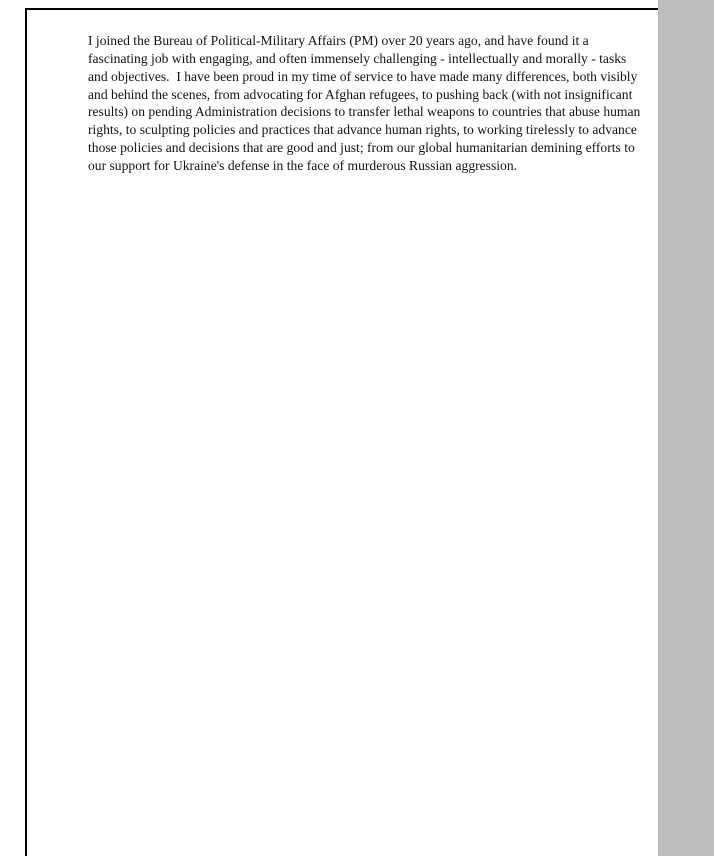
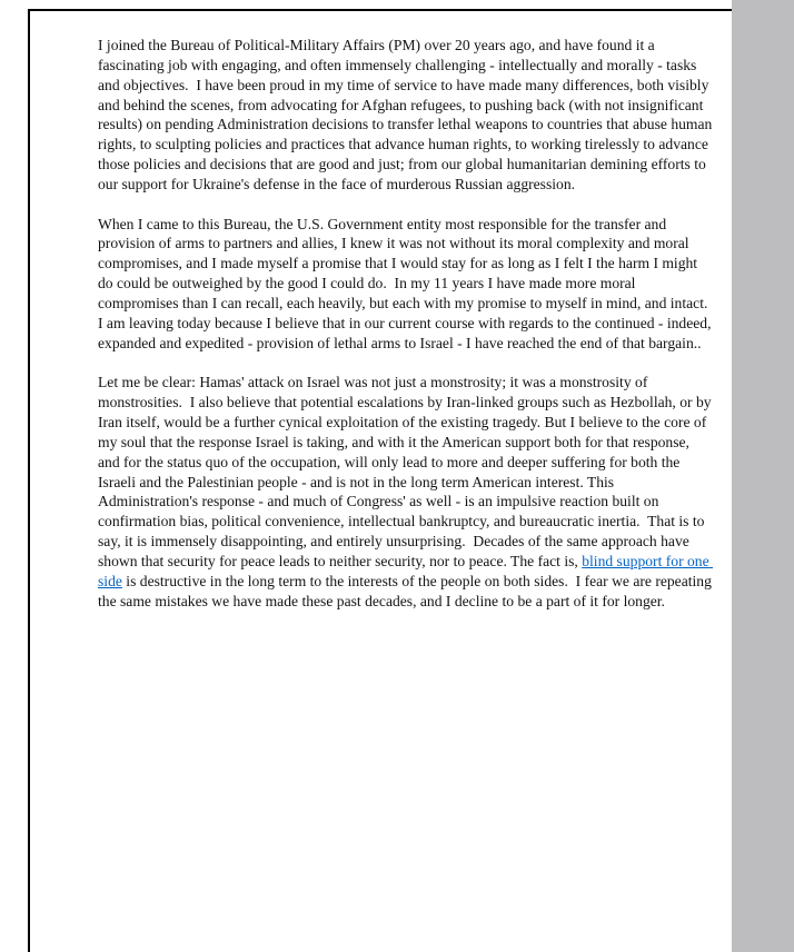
  I joined the Bureau of Political-Military Affairs (PM) over 20 years ago, and have found it a fascinating job with engaging, and often immensely challenging - intellectually and morally - tasks and objectives. I have been proud in my time of service to have made many differences, both visibly and behind the scenes, from advocating for Afghan refugees, to pushing back (with not insignificant results) on pending Administration decisions to transfer lethal weapons to countries that abuse human rights, to sculpting policies and practices that advance human rights, to working tirelessly to advance those policies and decisions that are good and just; from our global humanitarian demining efforts to our support for Ukraine's defense in the face of murderous Russian aggression.
+ When I came to this Bureau, the U.S. Government entity most responsible for the transfer and provision of arms to partners and allies, I knew it was not without its moral complexity and moral compromises, and I made myself a promise that I would stay for as long as I felt I the harm I might do could be outweighed by the good I could do. In my 11 years I have made more moral compromises than I can recall, each heavily, but each with my promise to myself in mind, and intact. I am leaving today because I believe that in our current course with regards to the continued - indeed, expanded and expedited - provision of lethal arms to Israel - I have reached the end of that bargain..
+ Let me be clear: Hamas' attack on Israel was not just a monstrosity; it was a monstrosity of monstrosities. I also believe that potential escalations by Iran-linked groups such as Hezbollah, or by Iran itself, would be a further cynical exploitation of the existing tragedy. But I believe to the core of my soul that the response Israel is taking, and with it the American support both for that response, and for the status quo of the occupation, will only lead to more and deeper suffering for both the Israeli and the Palestinian people - and is not in the long term American interest. This Administration's response - and much of Congress' as well - is an impulsive reaction built on confirmation bias, political convenience, intellectual bankruptcy, and bureaucratic inertia. That is to say, it is immensely disappointing, and entirely unsurprising. Decades of the same approach have shown that security for peace leads to neither security, nor to peace. The fact is, blind support for one side is destructive in the long term to the interests of the people on both sides. I fear we are repeating the same mistakes we have made these past decades, and I decline to be a part of it for longer.
